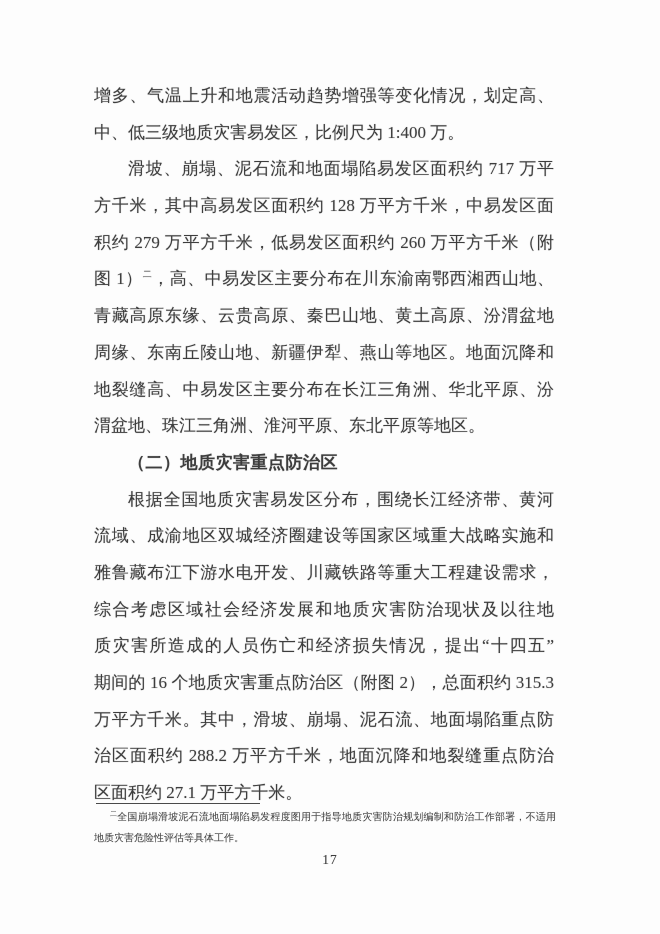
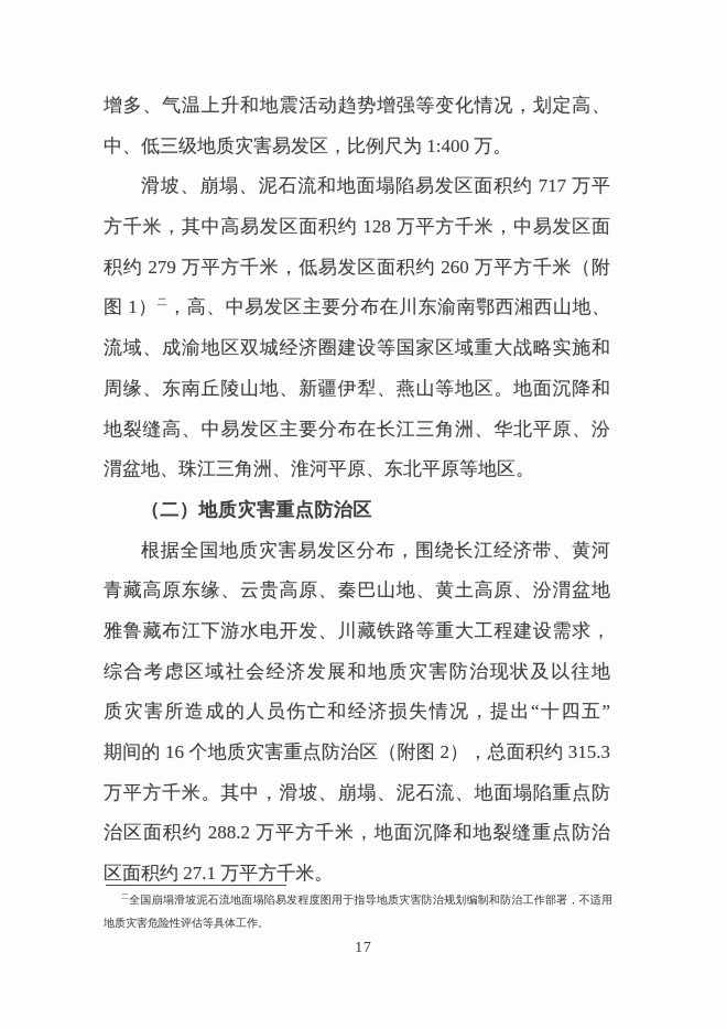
  增多、气温上升和地震活动趋势增强等变化情况，划定高、
  中、低三级地质灾害易发区，比例尺为 1:400 万。
  滑坡、崩塌、泥石流和地面塌陷易发区面积约 717 万平
  方千米，其中高易发区面积约 128 万平方千米，中易发区面
  积约 279 万平方千米，低易发区面积约 260 万平方千米（附
  图 1）二，高、中易发区主要分布在川东渝南鄂西湘西山地、
- 青藏高原东缘、云贵高原、秦巴山地、黄土高原、汾渭盆地
+ 流域、成渝地区双城经济圈建设等国家区域重大战略实施和
  周缘、东南丘陵山地、新疆伊犁、燕山等地区。地面沉降和
  地裂缝高、中易发区主要分布在长江三角洲、华北平原、汾
  渭盆地、珠江三角洲、淮河平原、东北平原等地区。
  （二）地质灾害重点防治区
  根据全国地质灾害易发区分布，围绕长江经济带、黄河
- 流域、成渝地区双城经济圈建设等国家区域重大战略实施和
+ 青藏高原东缘、云贵高原、秦巴山地、黄土高原、汾渭盆地
  雅鲁藏布江下游水电开发、川藏铁路等重大工程建设需求，
  综合考虑区域社会经济发展和地质灾害防治现状及以往地
  质灾害所造成的人员伤亡和经济损失情况，提出“十四五”
  期间的 16 个地质灾害重点防治区（附图 2），总面积约 315.3
  万平方千米。其中，滑坡、崩塌、泥石流、地面塌陷重点防
  治区面积约 288.2 万平方千米，地面沉降和地裂缝重点防治
  区面积约 27.1 万平方千米。
  二全国崩塌滑坡泥石流地面塌陷易发程度图用于指导地质灾害防治规划编制和防治工作部署，不适用
  地质灾害危险性评估等具体工作。
  17
